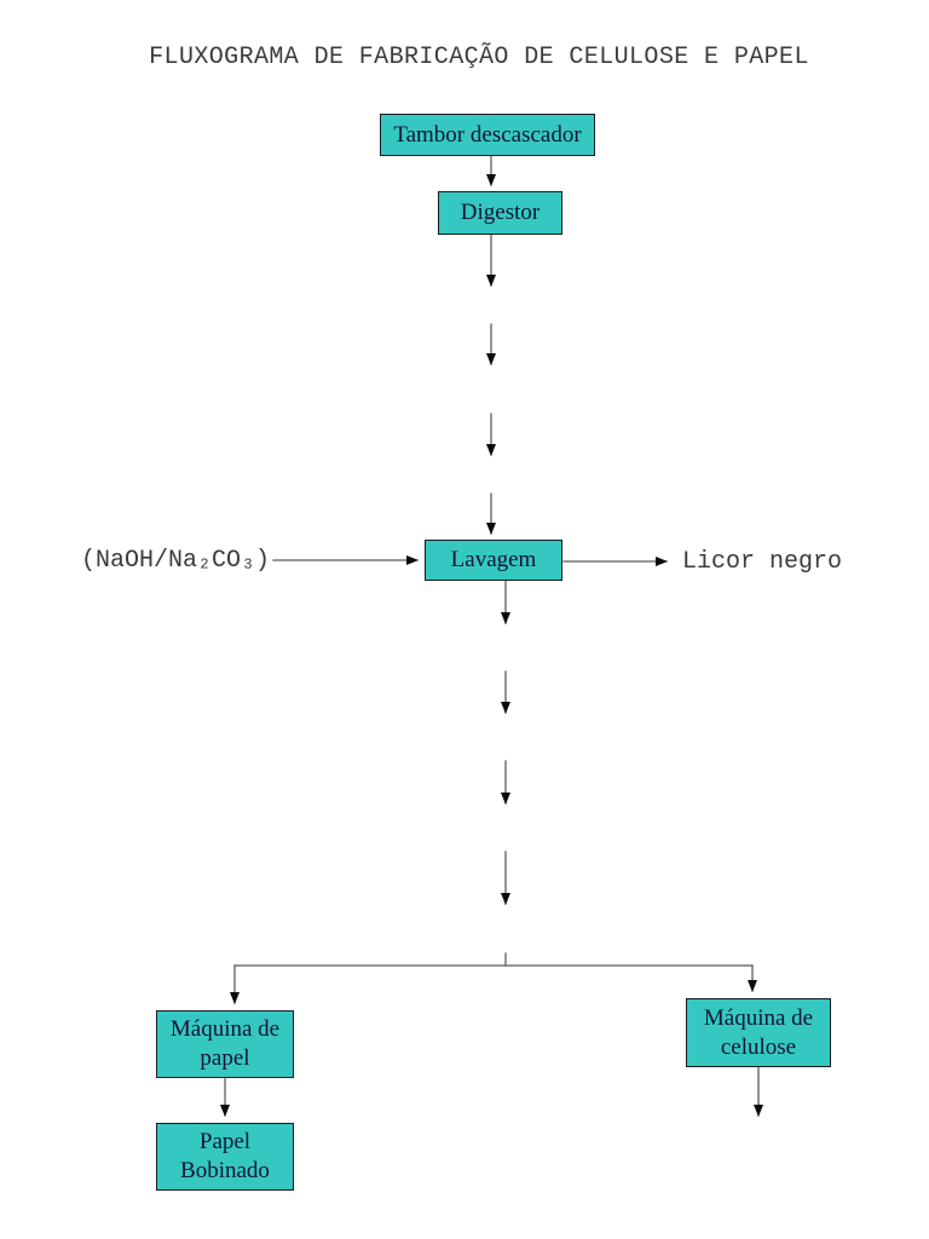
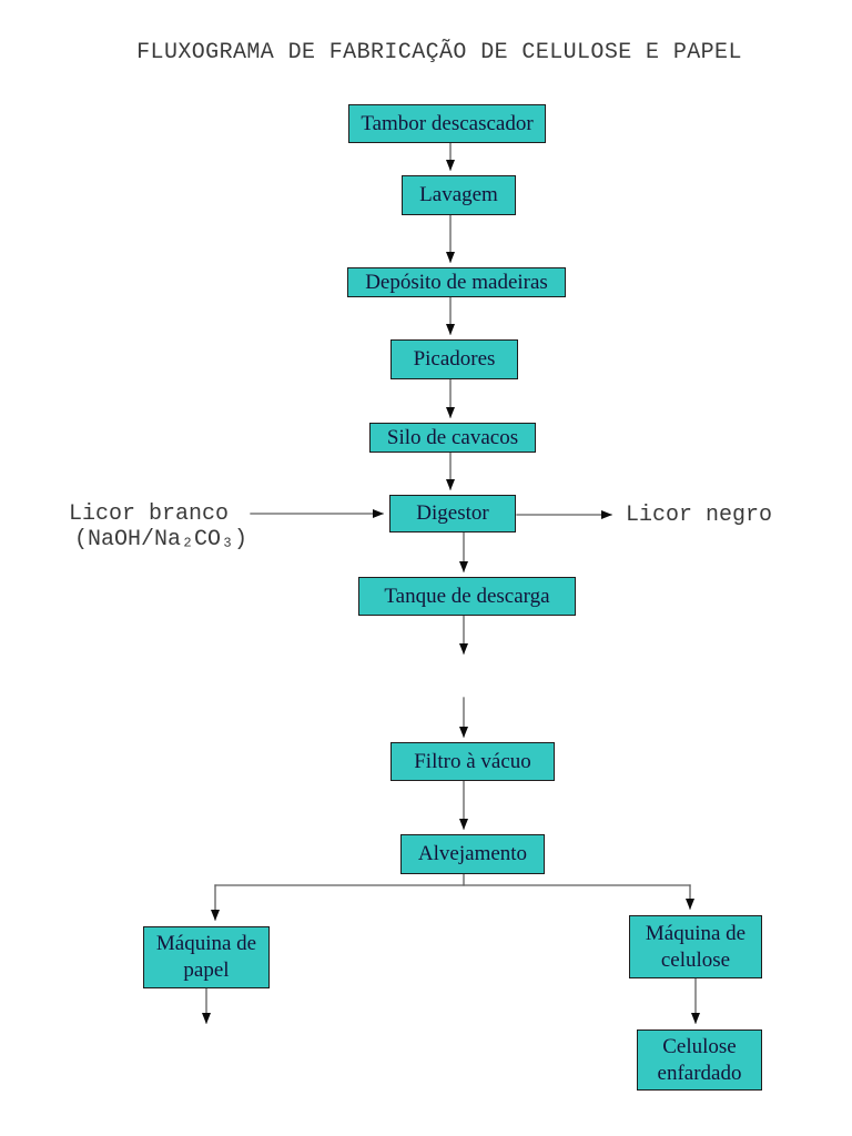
  FLUXOGRAMA DE FABRICAÇÃO DE CELULOSE E PAPEL
  Tambor descascador
- Digestor
+ Lavagem
+ Depósito de madeiras
+ Picadores
+ Silo de cavacos
- Lavagem
+ Digestor
+ Tanque de descarga
+ Filtro à vácuo
+ Alvejamento
  Máquina de
  papel
- Papel
- Bobinado
  Máquina de
  celulose
+ Celulose
+ enfardado
+ Licor branco
  (NaOH/Na₂CO₃)
  Licor negro
